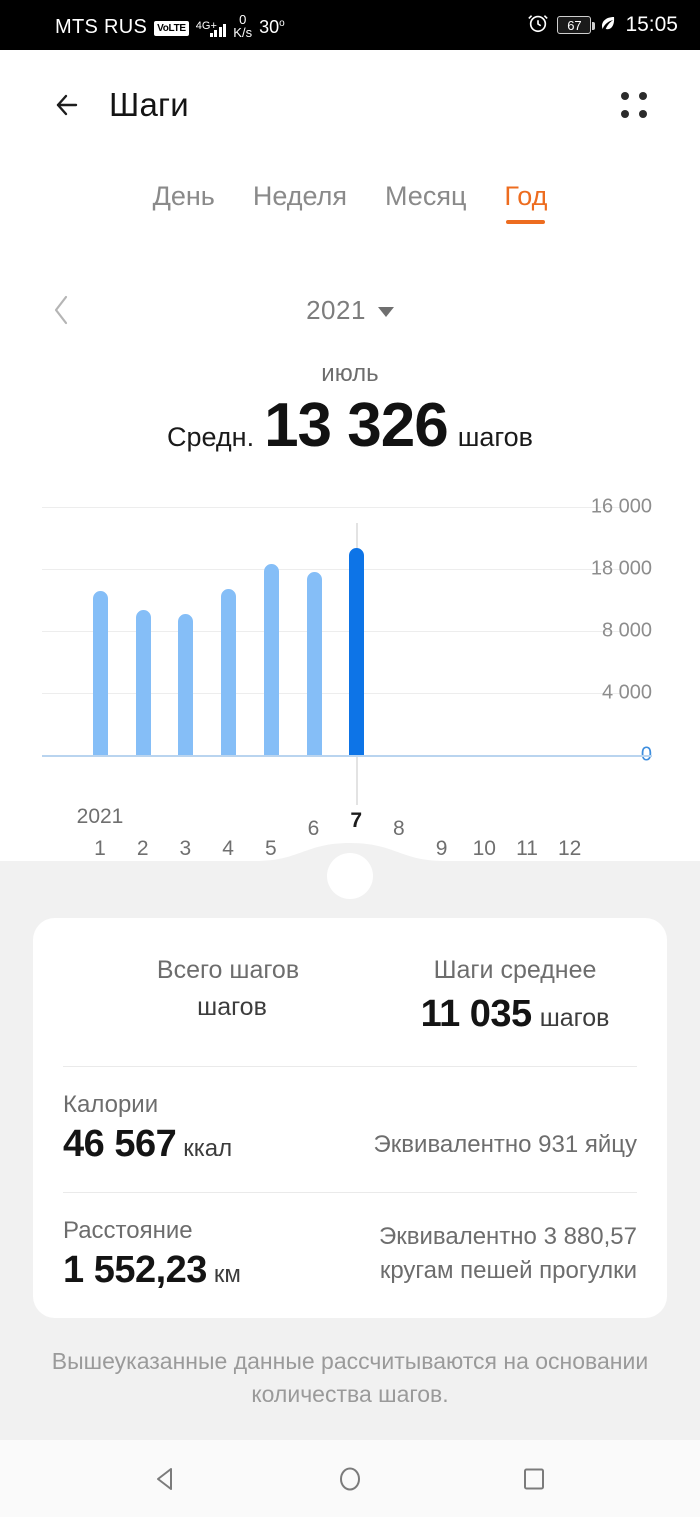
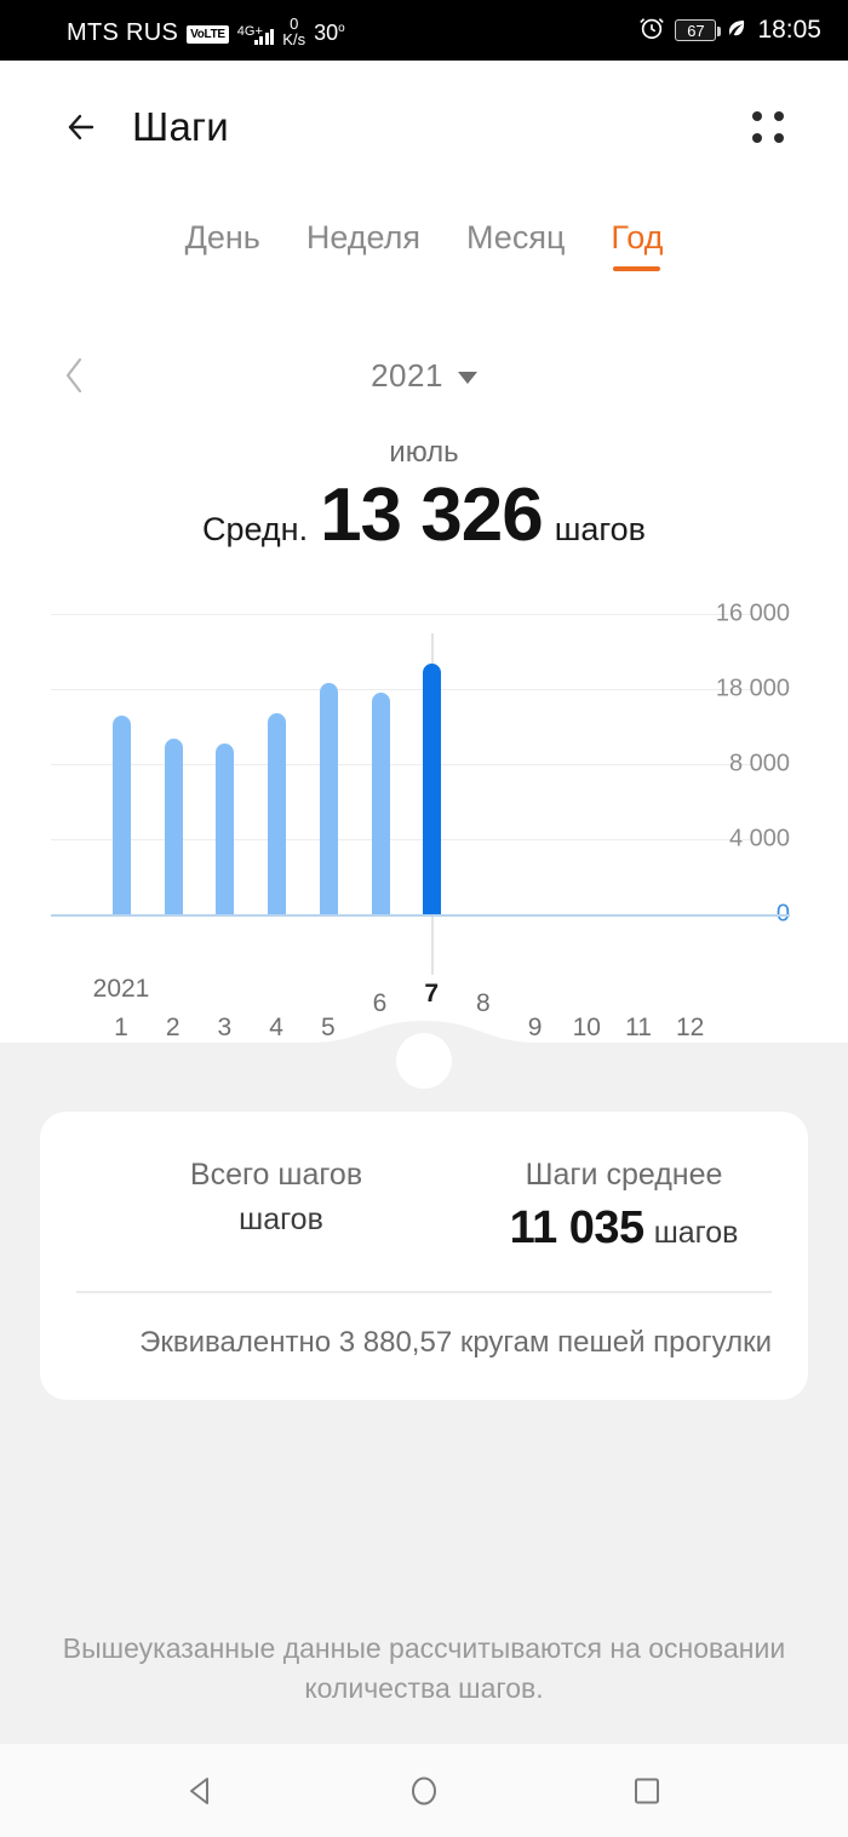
  MTS RUS
  VoLTE
  4G+
  0
  K/s
  30o
  67
- 15:05
+ 18:05
  Шаги
  День
  Неделя
  Месяц
  Год
  2021
  июль
  Средн.
  13 326
  шагов
  16 000
  18 000
  8 000
  4 000
  1
  2
  3
  4
  5
  6
  7
  8
  9
  10
  11
  12
  2021
  Всего шагов
  шагов
  Шаги среднее
  11 035
  шагов
- Калории
- 46 567
- ккал
- Эквивалентно 931 яйцу
- Расстояние
- 1 552,23
- км
  Эквивалентно 3 880,57 кругам пешей прогулки
  Вышеуказанные данные рассчитываются на основании количества шагов.
